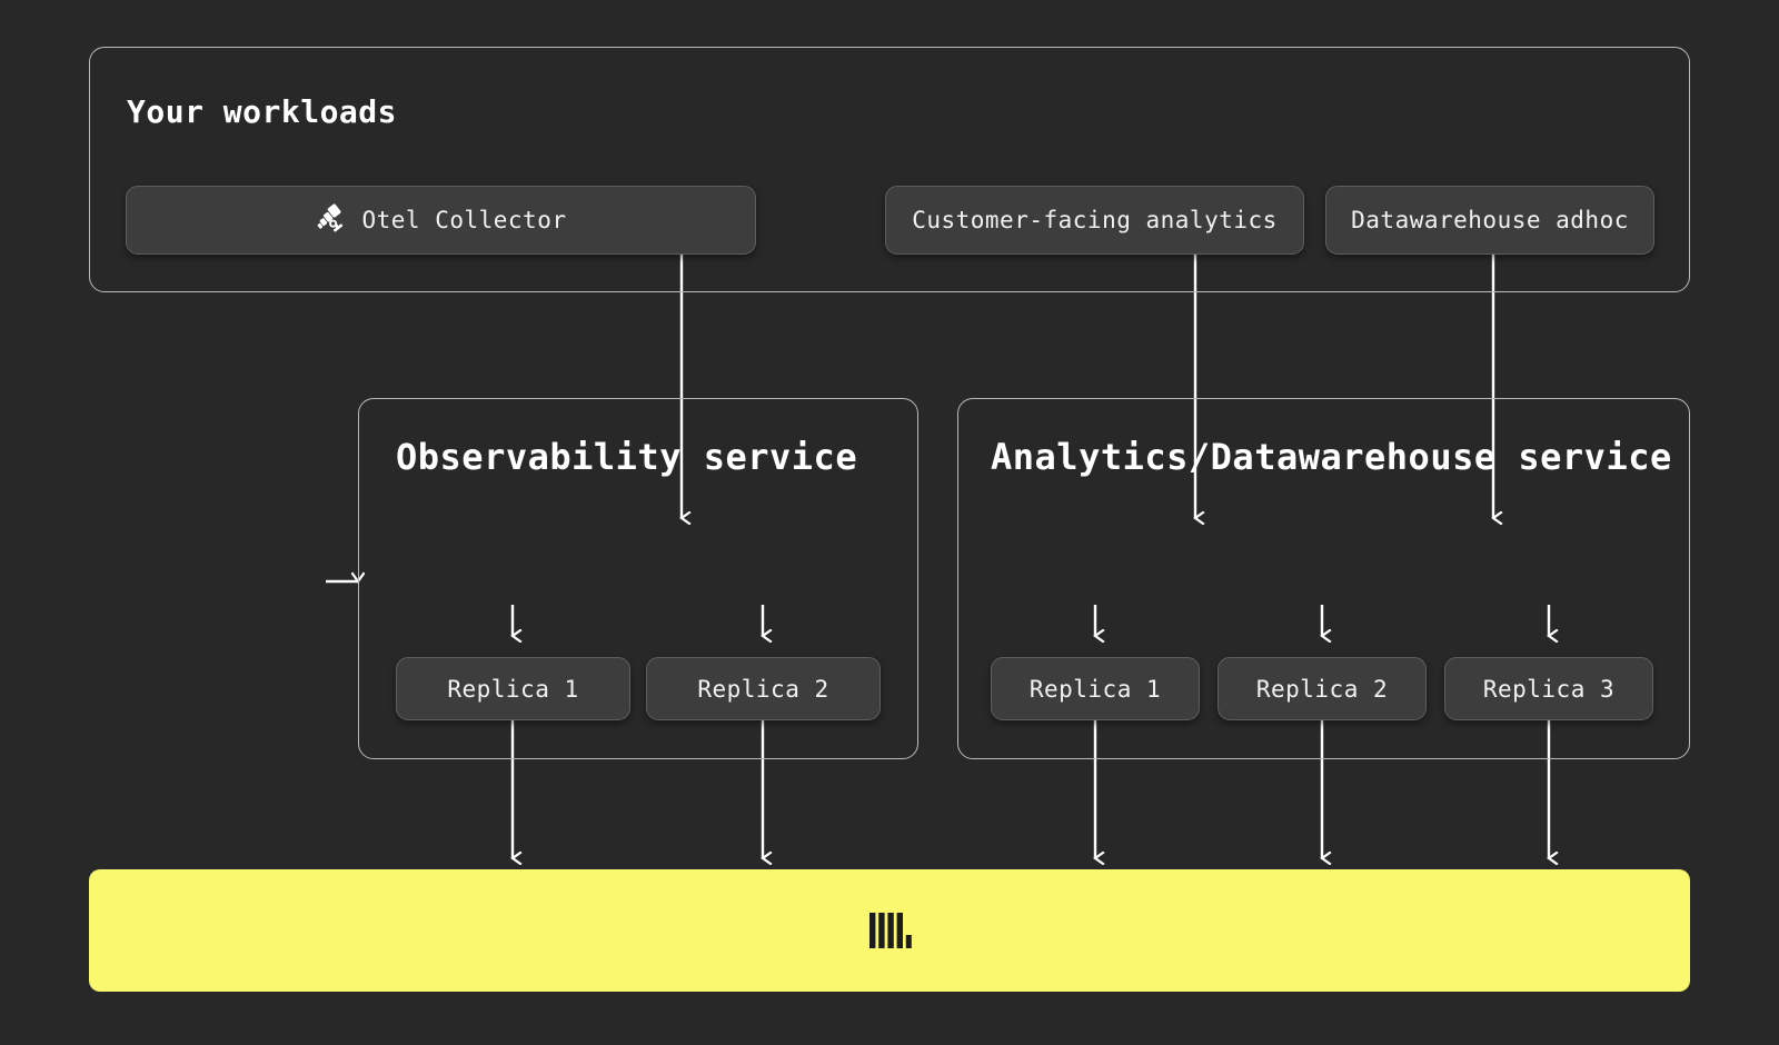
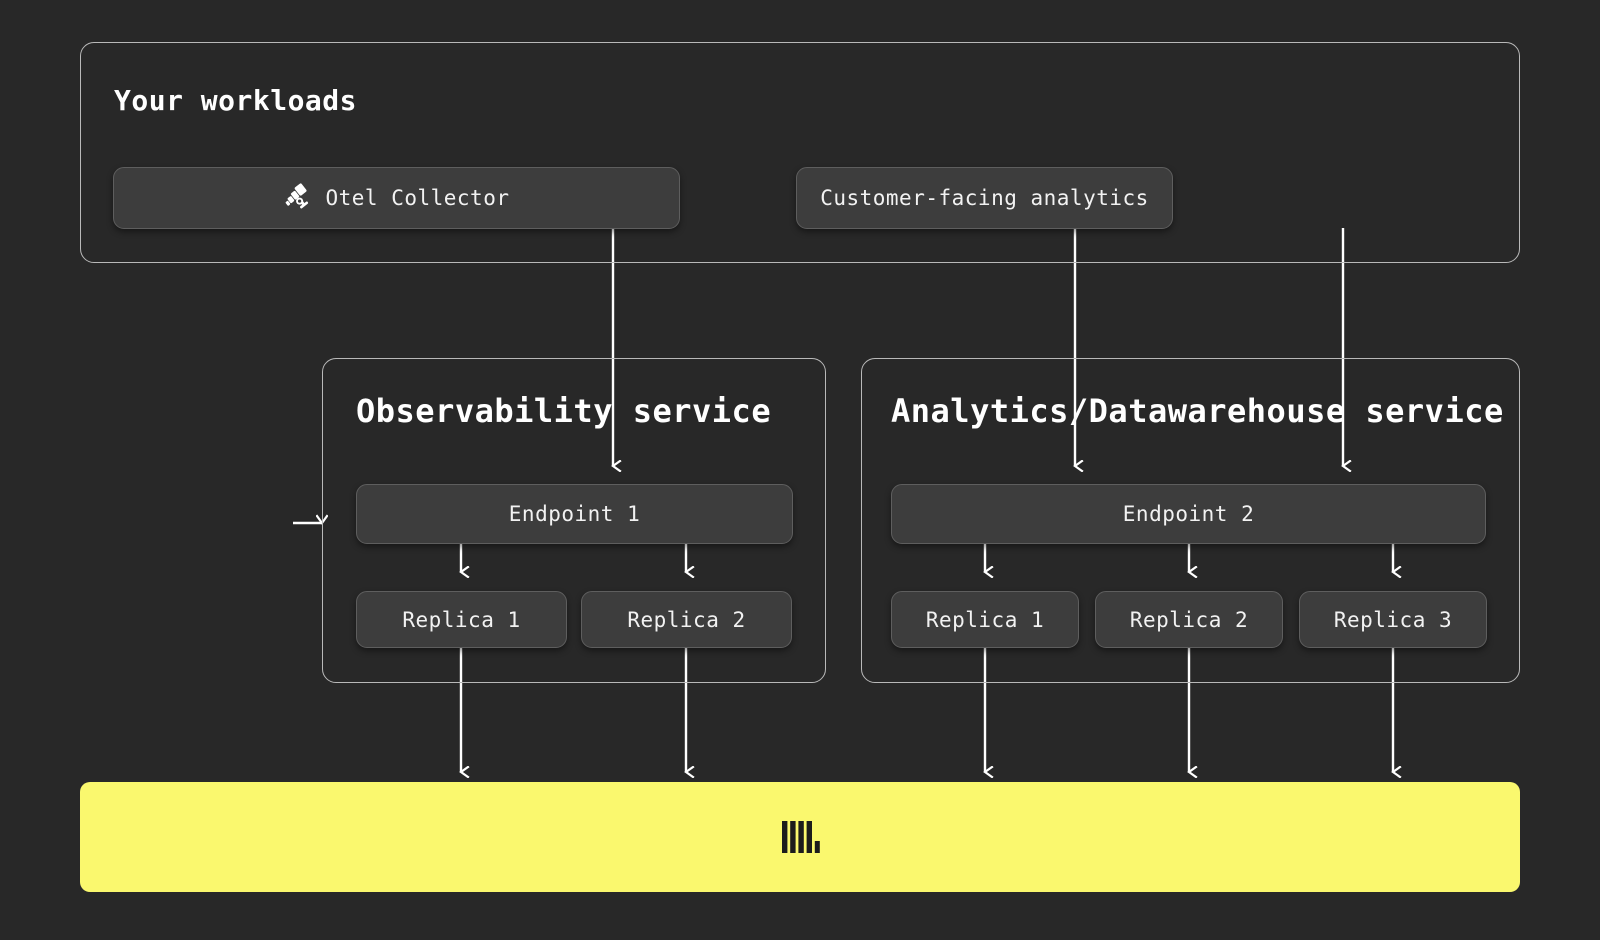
  Your workloads
  Otel Collector
  Customer-facing analytics
- Datawarehouse adhoc
  Observability service
+ Endpoint 1
  Replica 1
  Replica 2
  Analytics/Datawarehouse service
+ Endpoint 2
  Replica 1
  Replica 2
  Replica 3
